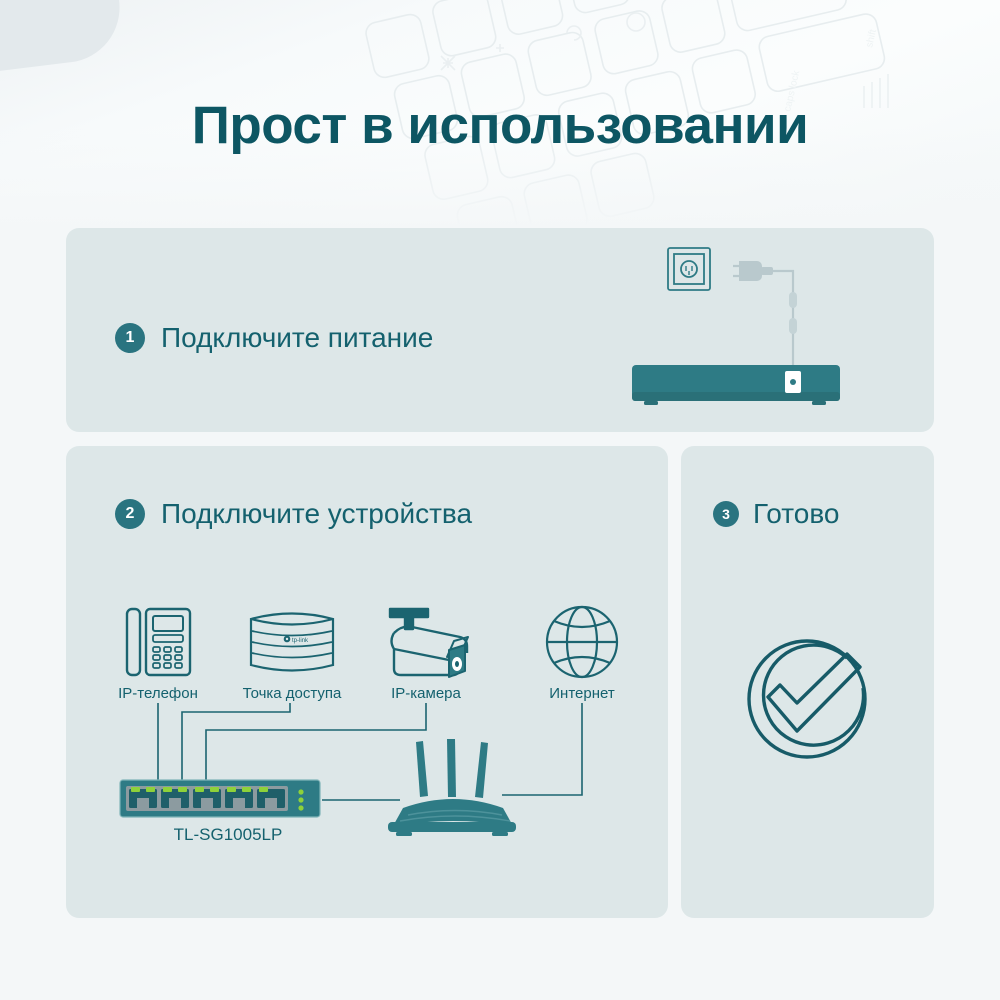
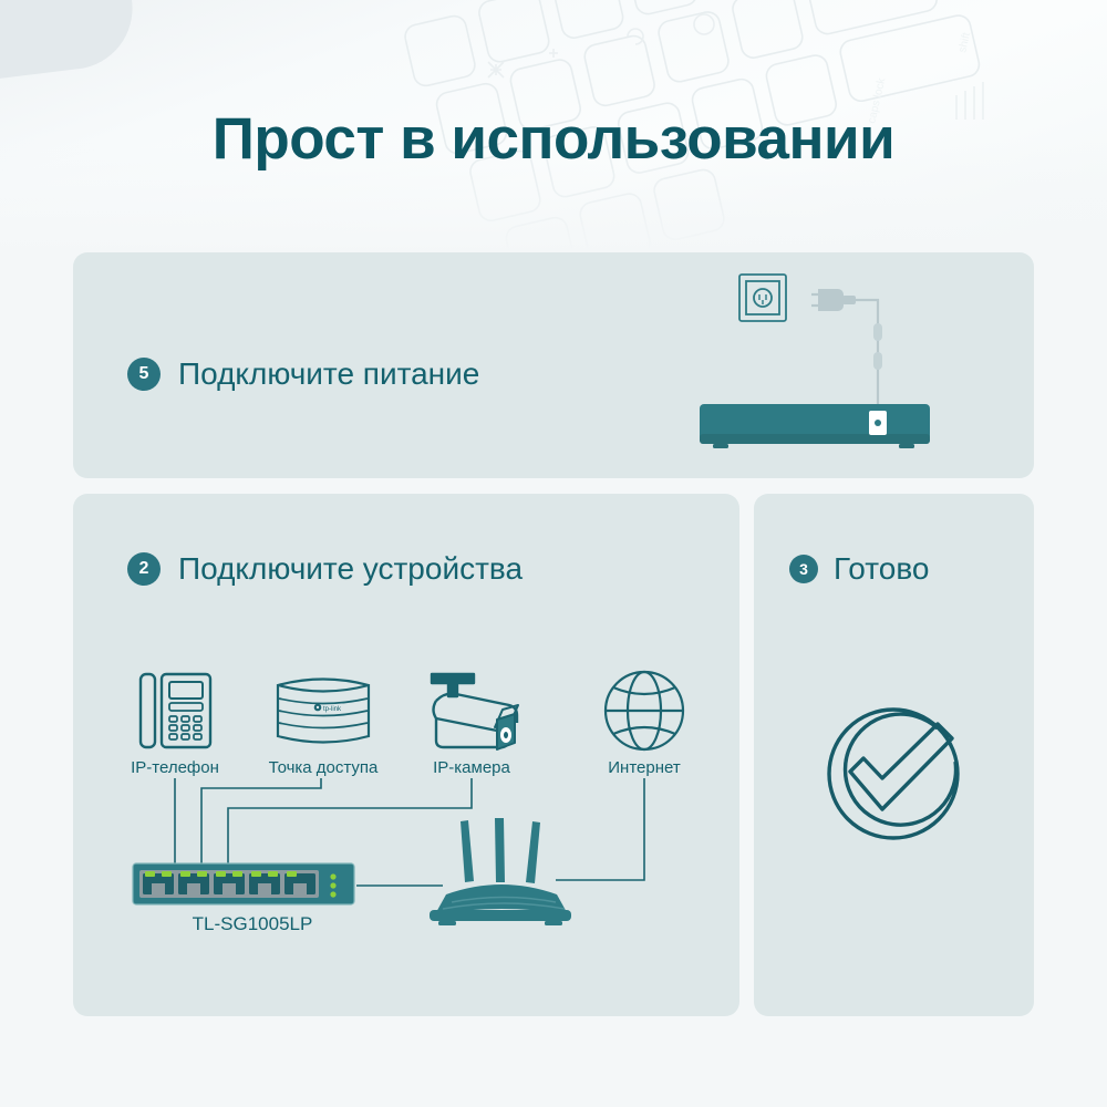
  Прост в использовании
- 1
+ 5
  Подключите питание
  2
  Подключите устройства
  3
  Готово
  IP-телефон
  Точка доступа
  IP-камера
  Интернет
  TL-SG1005LP
